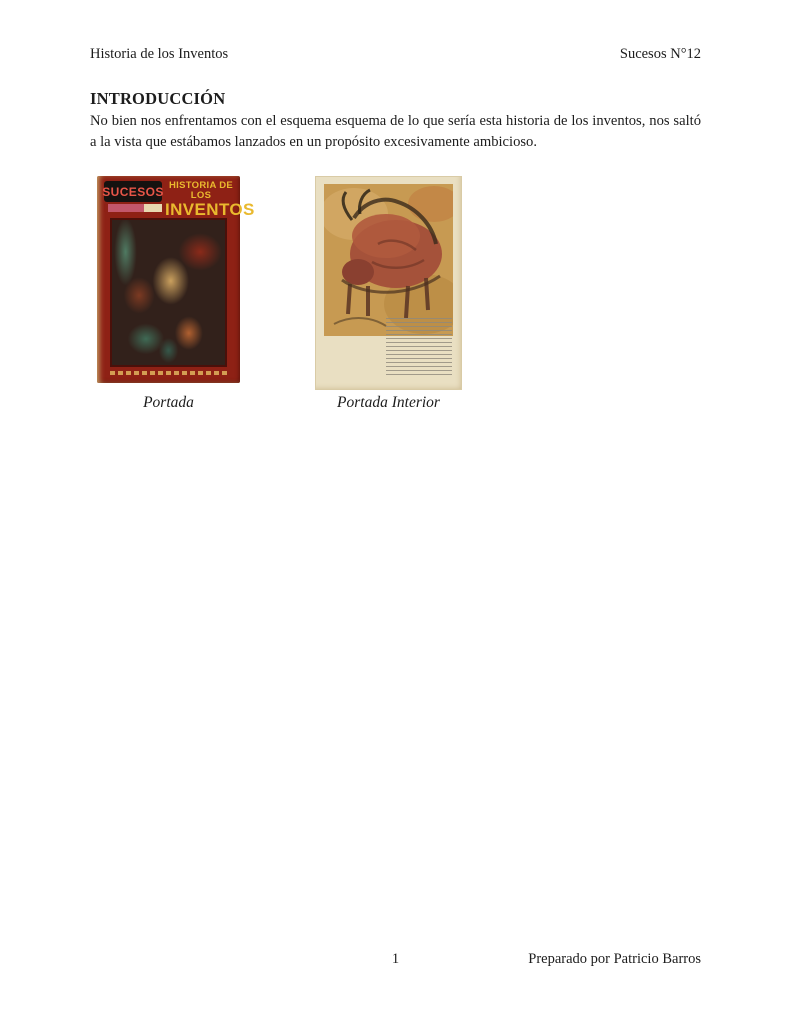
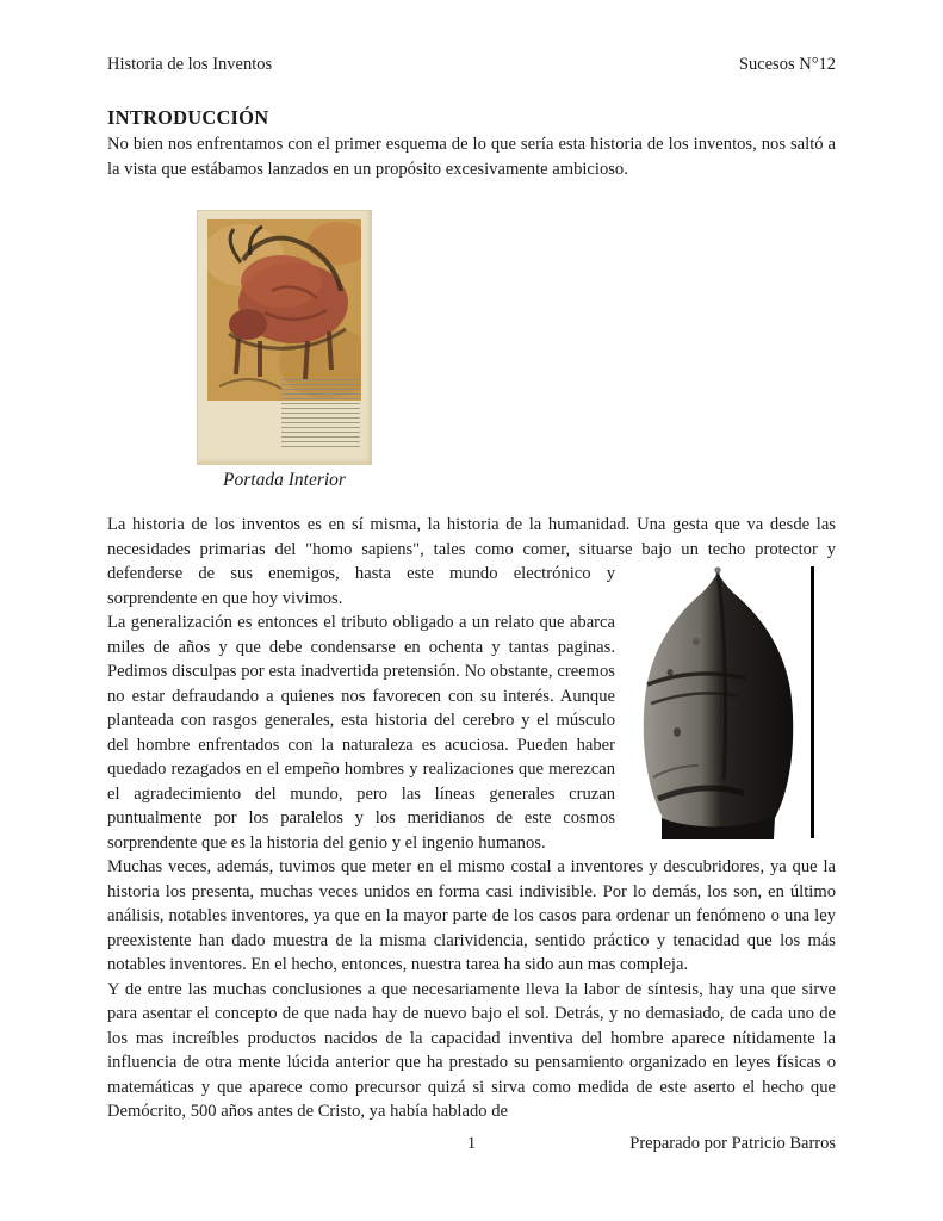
  Historia de los Inventos
  Sucesos N°12
  INTRODUCCIÓN
- No bien nos enfrentamos con el esquema esquema de lo que sería esta historia de los inventos, nos saltó a la vista que estábamos lanzados en un propósito excesivamente ambicioso.
+ No bien nos enfrentamos con el primer esquema de lo que sería esta historia de los inventos, nos saltó a la vista que estábamos lanzados en un propósito excesivamente ambicioso.
- SUCESOS
- HISTORIA DE LOS
- INVENTOS
- Portada
  Portada Interior
+ La historia de los inventos es en sí misma, la historia de la humanidad. Una gesta que va desde las necesidades primarias del "homo sapiens", tales como comer, situarse bajo un techo protector y defenderse de sus enemigos, hasta este mundo electrónico y sorprendente en que hoy vivimos.
+ La generalización es entonces el tributo obligado a un relato que abarca miles de años y que debe condensarse en ochenta y tantas paginas. Pedimos disculpas por esta inadvertida pretensión. No obstante, creemos no estar defraudando a quienes nos favorecen con su interés. Aunque planteada con rasgos generales, esta historia del cerebro y el músculo del hombre enfrentados con la naturaleza es acuciosa. Pueden haber quedado rezagados en el empeño hombres y realizaciones que merezcan el agradecimiento del mundo, pero las líneas generales cruzan puntualmente por los paralelos y los meridianos de este cosmos sorprendente que es la historia del genio y el ingenio humanos.
+ Muchas veces, además, tuvimos que meter en el mismo costal a inventores y descubridores, ya que la historia los presenta, muchas veces unidos en forma casi indivisible. Por lo demás, los son, en último análisis, notables inventores, ya que en la mayor parte de los casos para ordenar un fenómeno o una ley preexistente han dado muestra de la misma clarividencia, sentido práctico y tenacidad que los más notables inventores. En el hecho, entonces, nuestra tarea ha sido aun mas compleja.
+ Y de entre las muchas conclusiones a que necesariamente lleva la labor de síntesis, hay una que sirve para asentar el concepto de que nada hay de nuevo bajo el sol. Detrás, y no demasiado, de cada uno de los mas increíbles productos nacidos de la capacidad inventiva del hombre aparece nítidamente la influencia de otra mente lúcida anterior que ha prestado su pensamiento organizado en leyes físicas o matemáticas y que aparece como precursor quizá si sirva como medida de este aserto el hecho que Demócrito, 500 años antes de Cristo, ya había hablado de
  1
  Preparado por Patricio Barros
